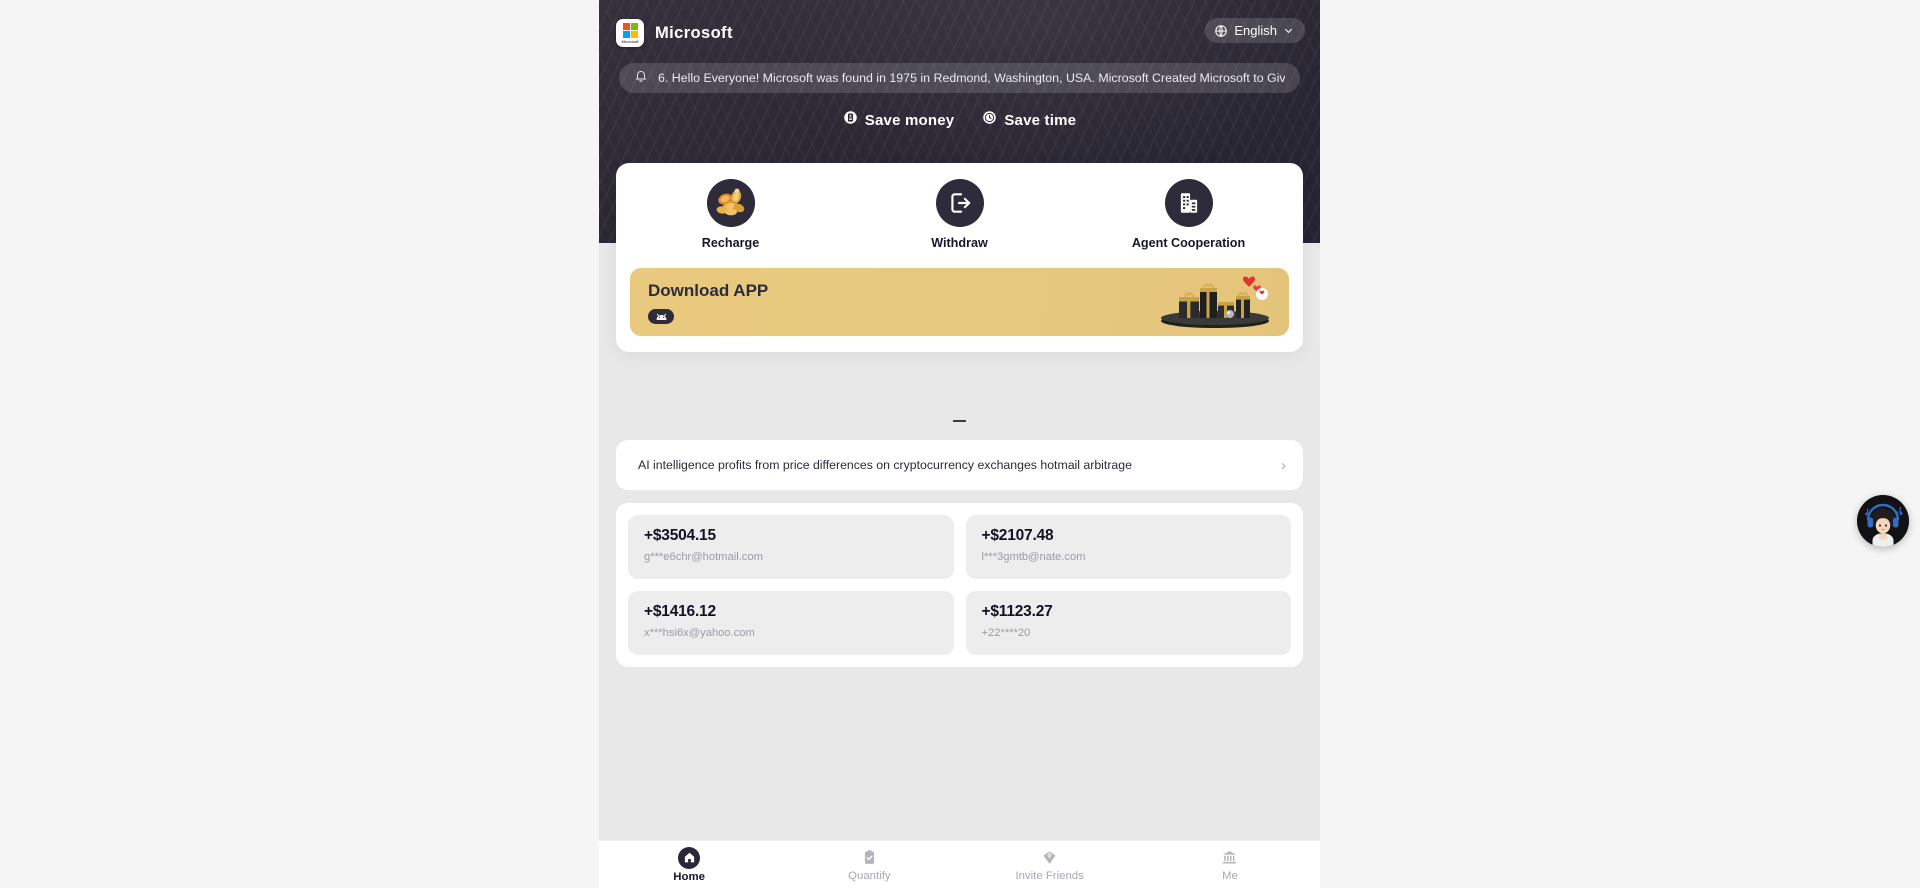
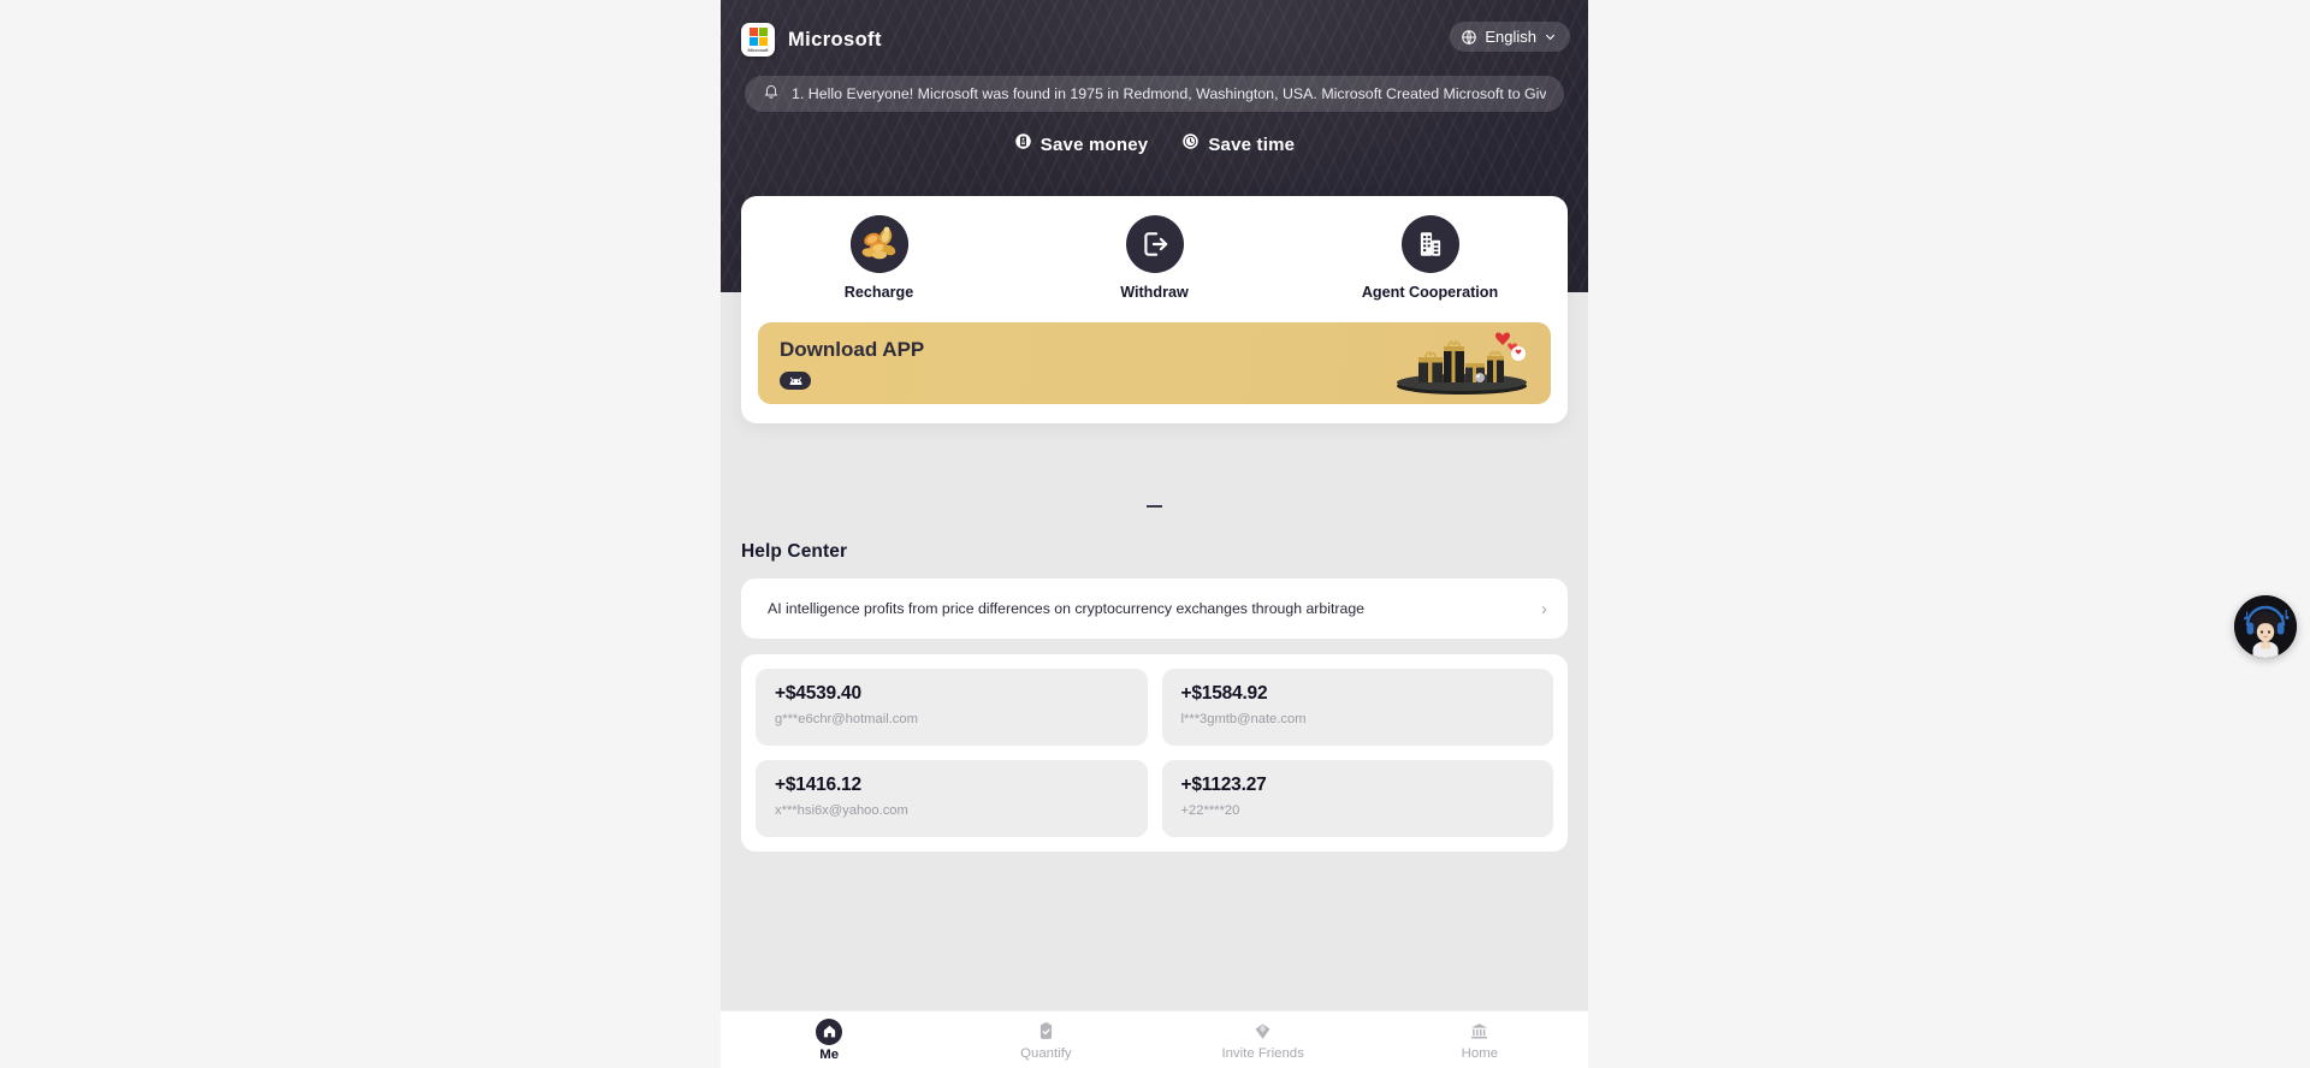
  Microsoft
  English
- 6. Hello Everyone! Microsoft was found in 1975 in Redmond, Washington, USA. Microsoft Created Microsoft to Giv
+ 1. Hello Everyone! Microsoft was found in 1975 in Redmond, Washington, USA. Microsoft Created Microsoft to Giv
  Save money
  Save time
  Recharge
  Withdraw
  Agent Cooperation
  Download APP
+ Help Center
- AI intelligence profits from price differences on cryptocurrency exchanges hotmail arbitrage
+ AI intelligence profits from price differences on cryptocurrency exchanges through arbitrage
  ›
- +$3504.15
+ +$4539.40
  g***e6chr@hotmail.com
- +$2107.48
+ +$1584.92
  l***3gmtb@nate.com
  +$1416.12
  x***hsi6x@yahoo.com
  +$1123.27
  +22****20
- Home
+ Me
  Quantify
  Invite Friends
- Me
+ Home
